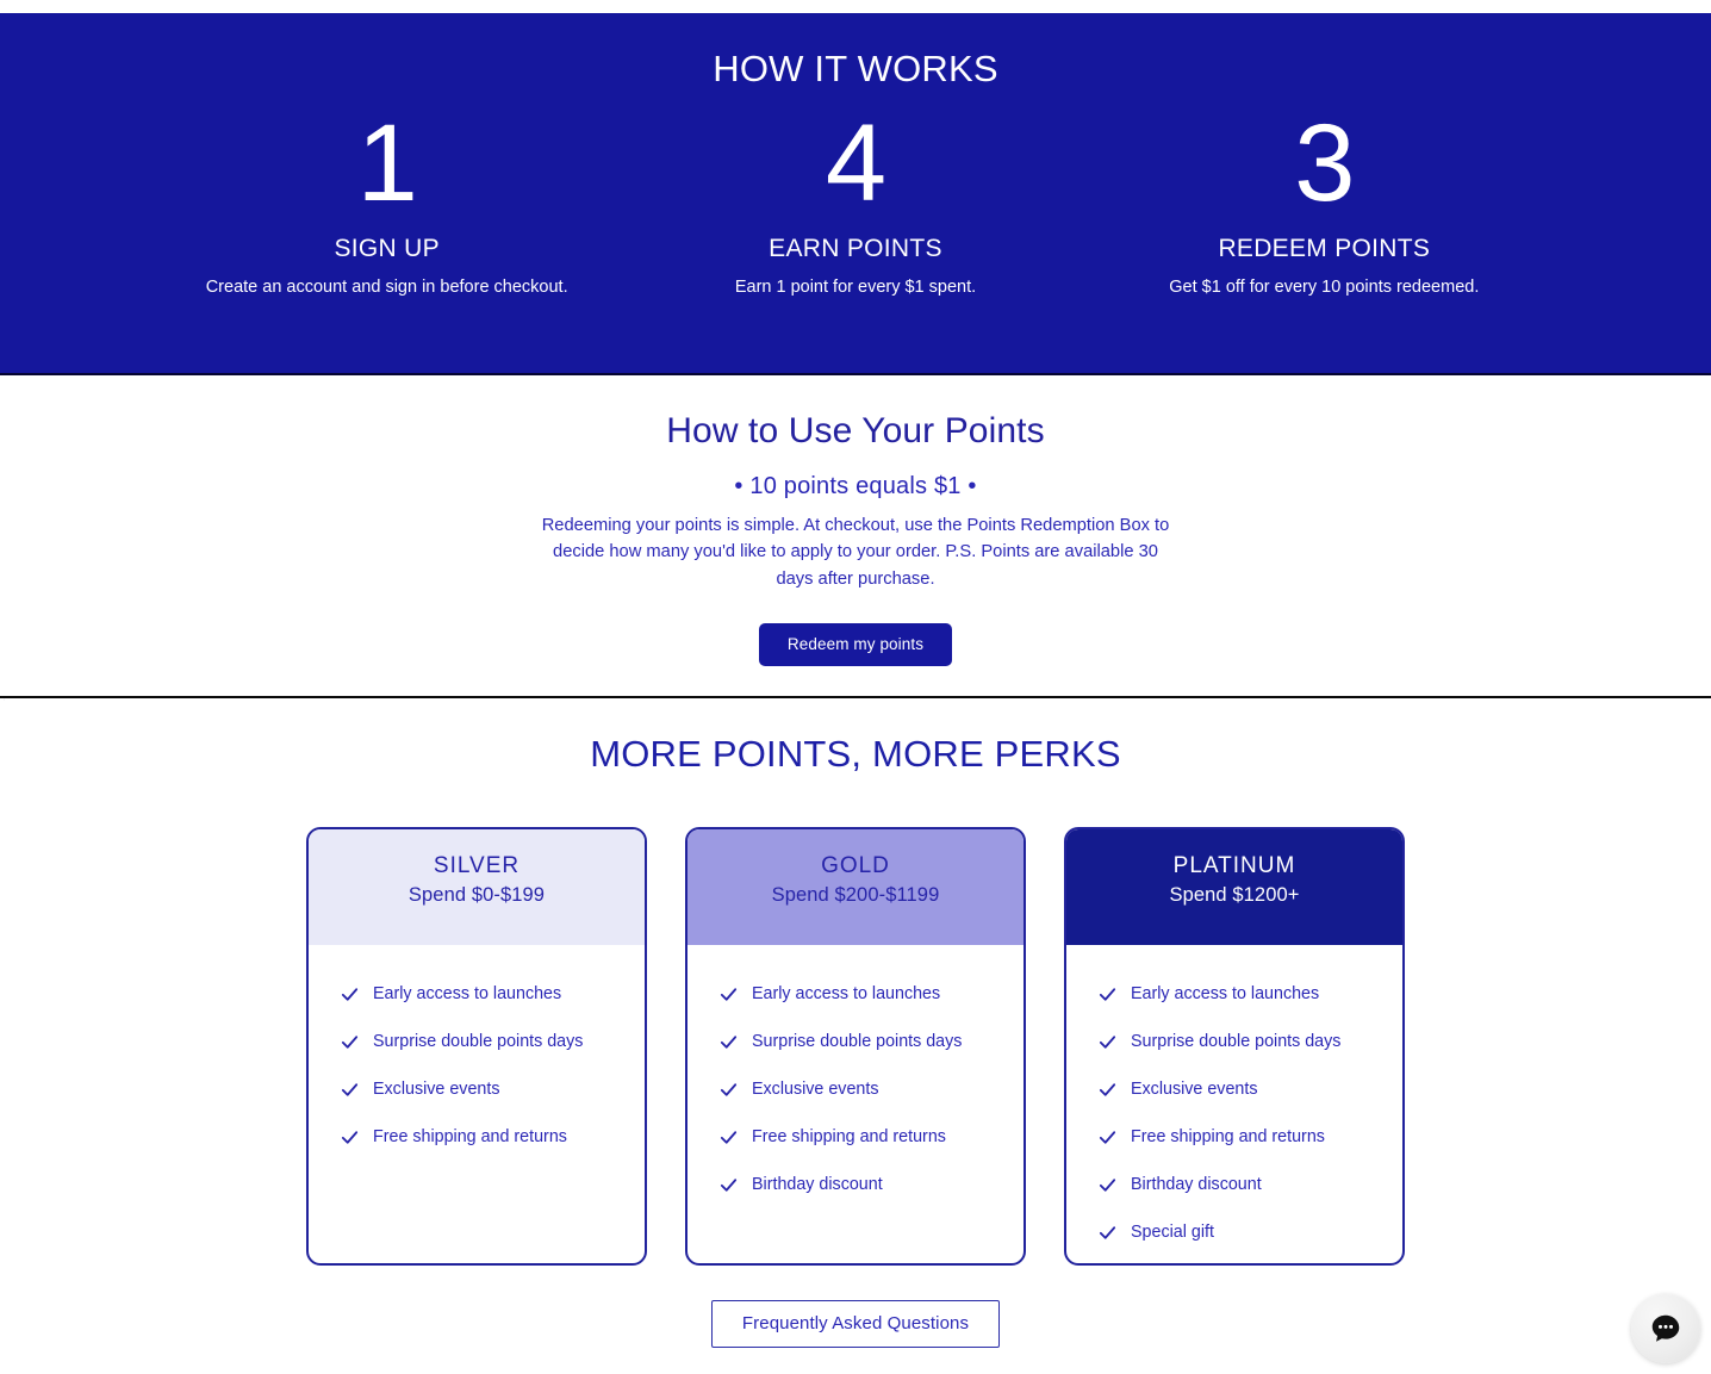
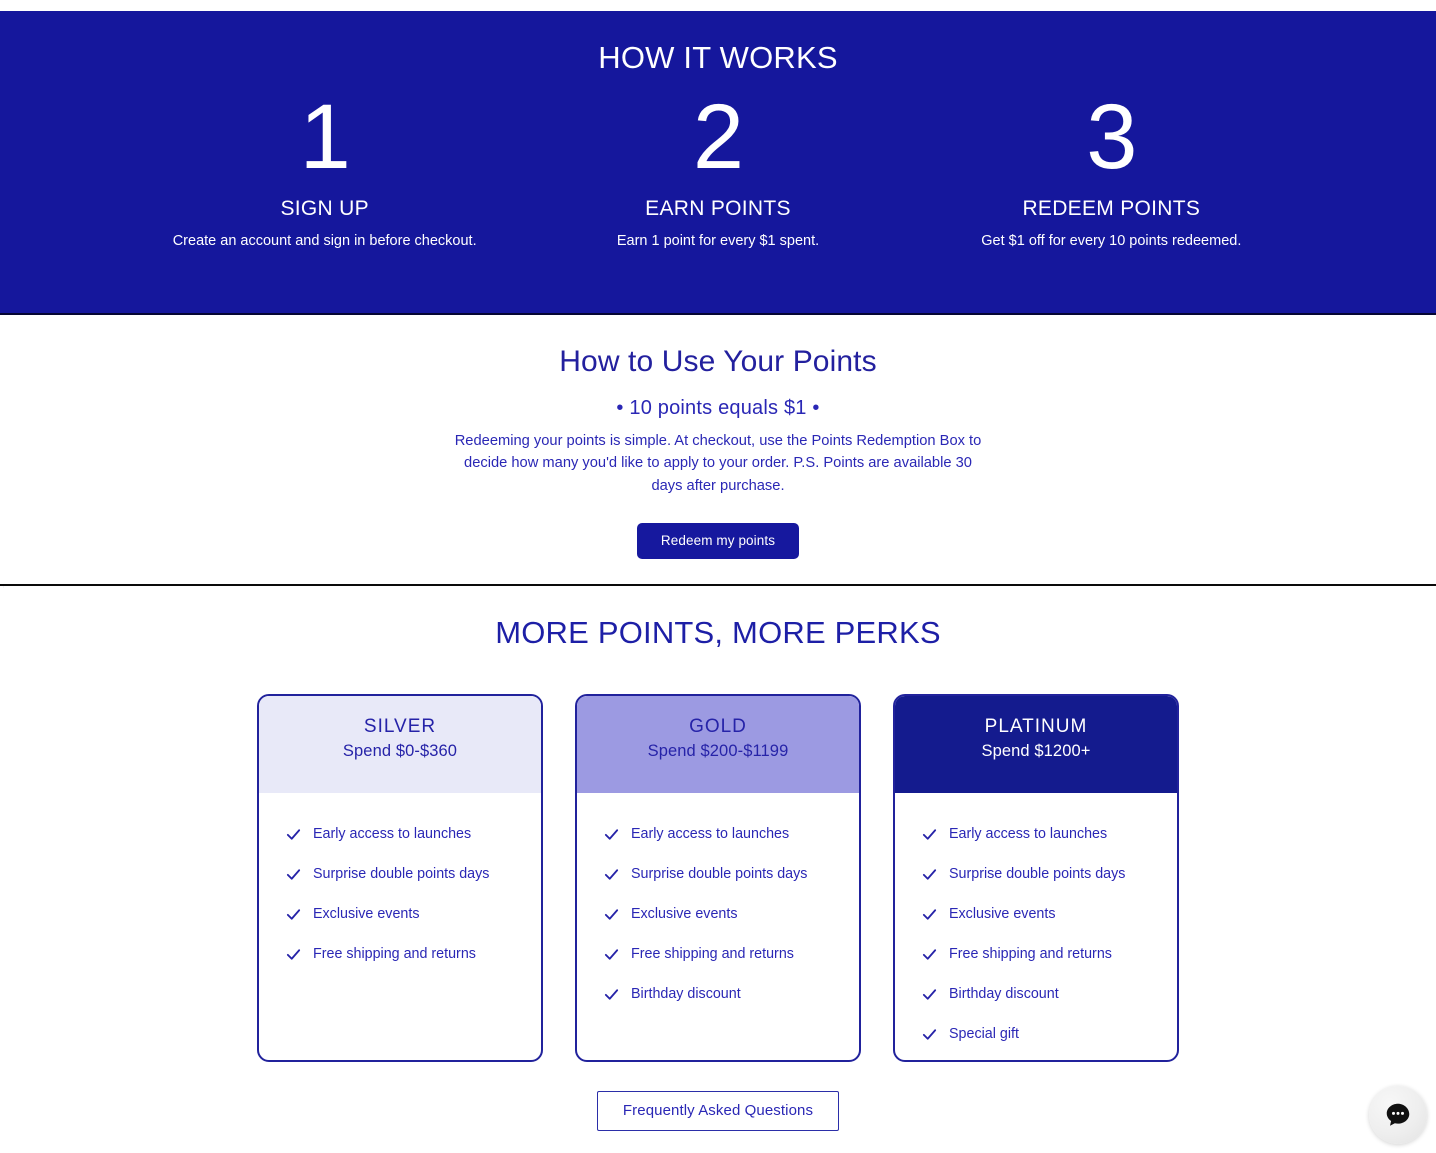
  HOW IT WORKS
  1
  SIGN UP
  Create an account and sign in before checkout.
- 4
+ 2
  EARN POINTS
  Earn 1 point for every $1 spent.
  3
  REDEEM POINTS
  Get $1 off for every 10 points redeemed.
  How to Use Your Points
  • 10 points equals $1 •
  Redeeming your points is simple. At checkout, use the Points Redemption Box to decide how many you'd like to apply to your order. P.S. Points are available 30 days after purchase.
  Redeem my points
  MORE POINTS, MORE PERKS
  SILVER
- Spend $0-$199
+ Spend $0-$360
  Early access to launches
  Surprise double points days
  Exclusive events
  Free shipping and returns
  GOLD
  Spend $200-$1199
  Early access to launches
  Surprise double points days
  Exclusive events
  Free shipping and returns
  Birthday discount
  PLATINUM
  Spend $1200+
  Early access to launches
  Surprise double points days
  Exclusive events
  Free shipping and returns
  Birthday discount
  Special gift
  Frequently Asked Questions
